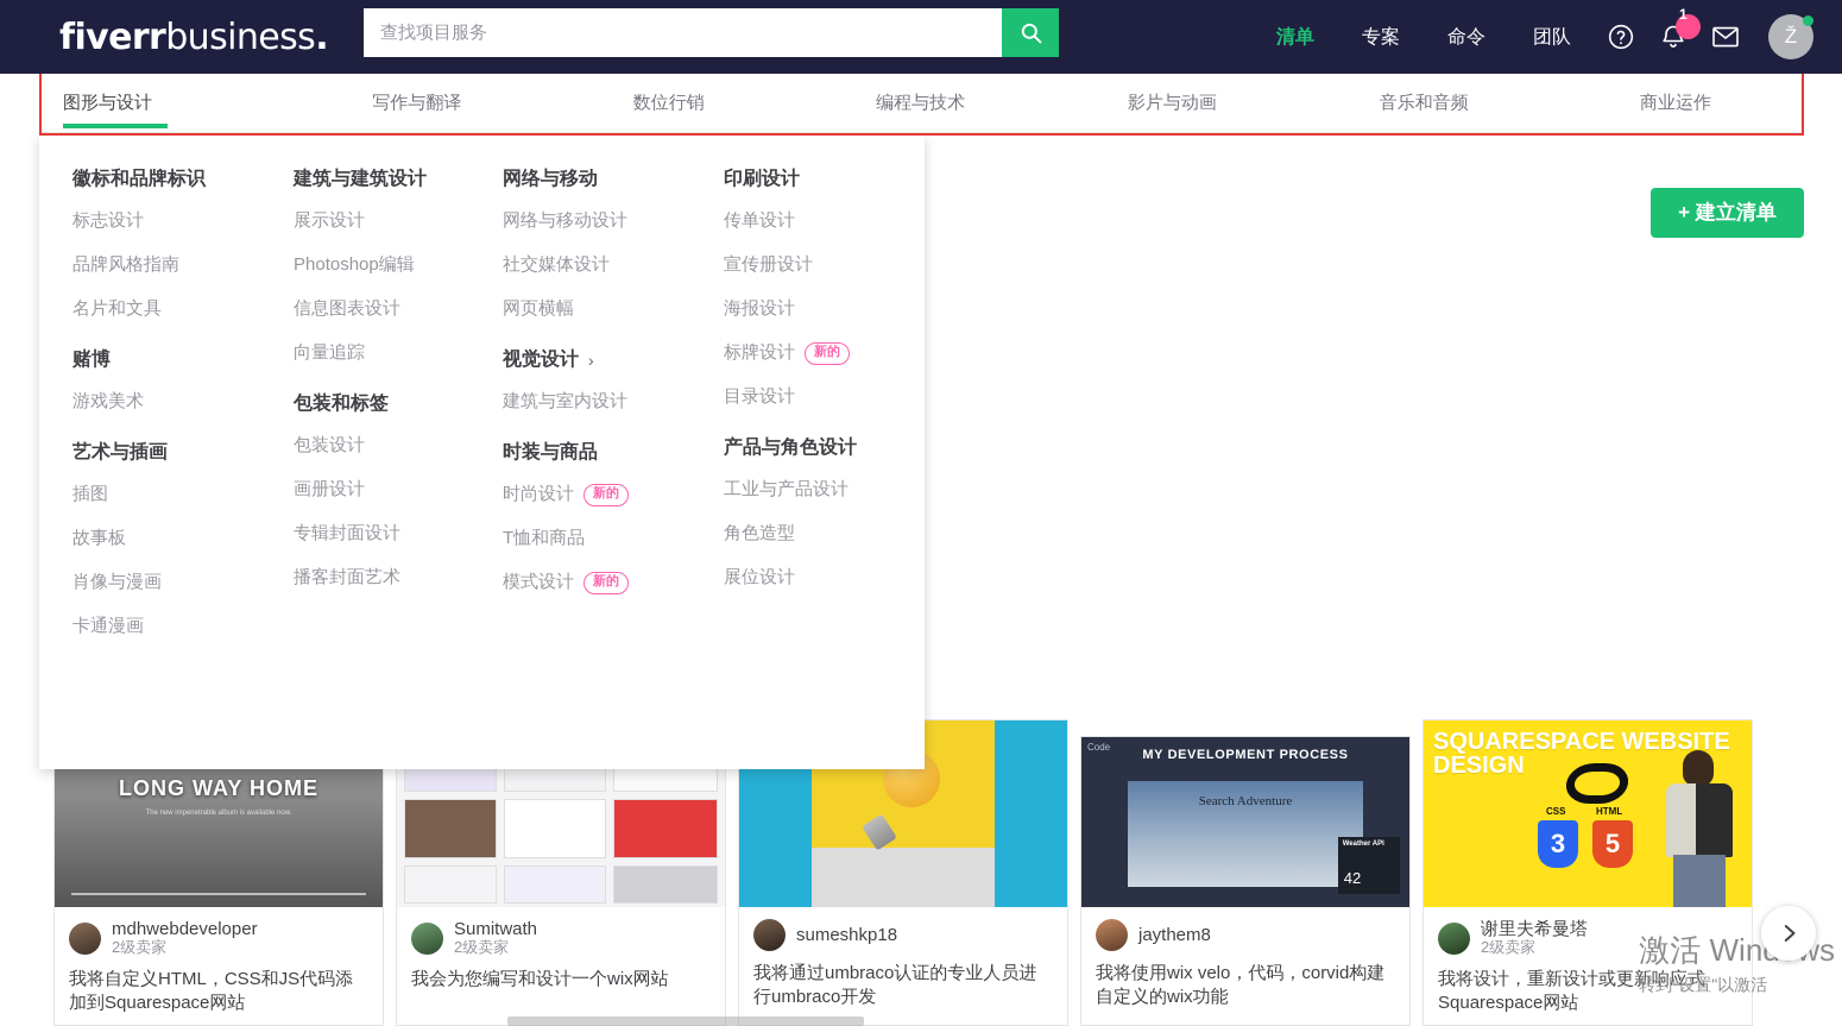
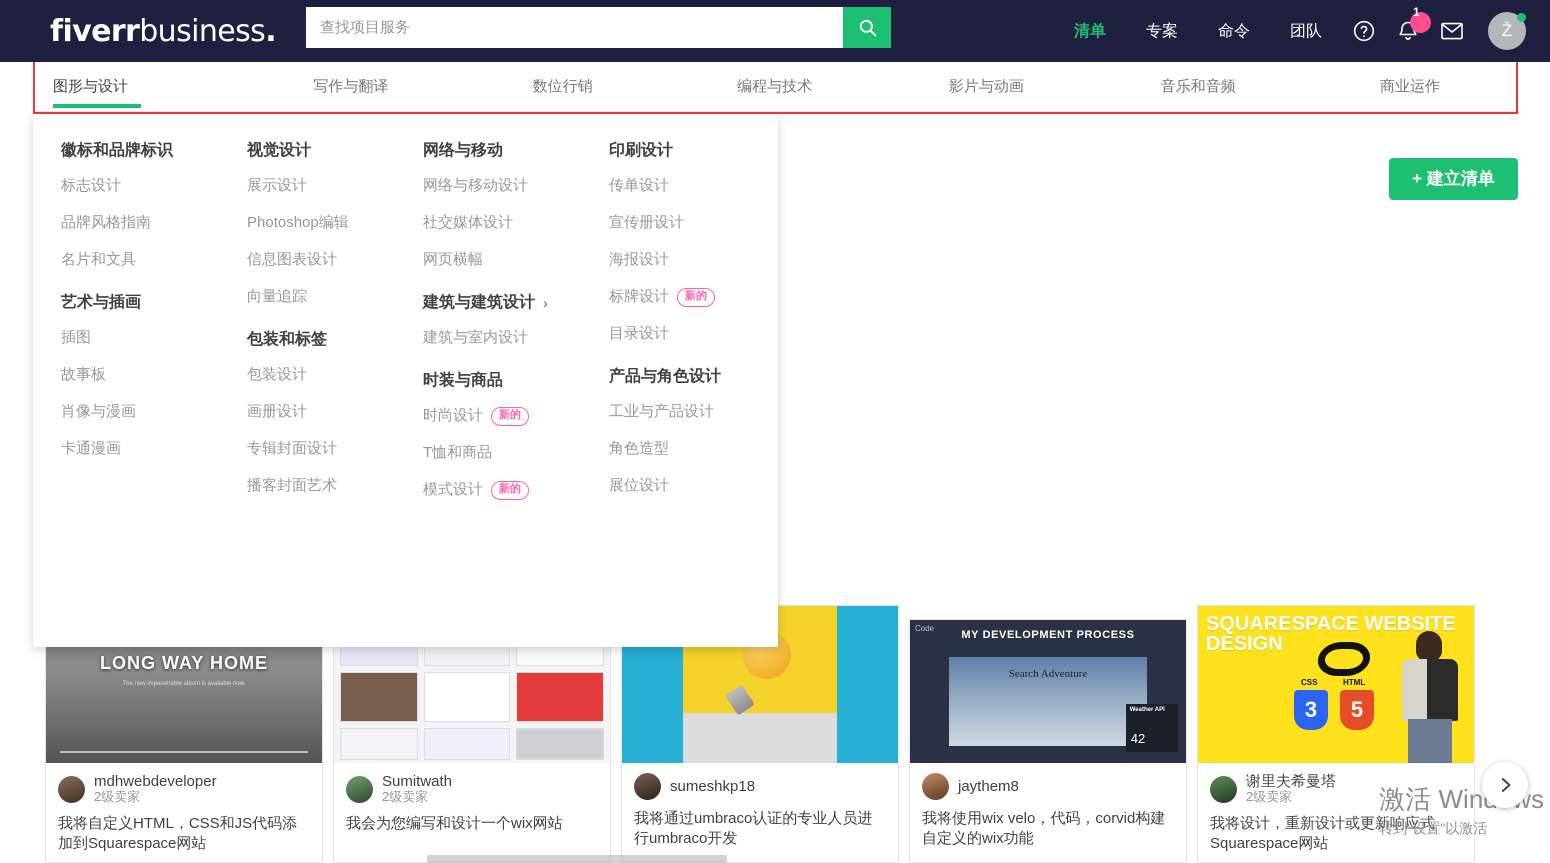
  fiverrbusiness.
  查找项目服务
  清单
  专案
  命令
  团队
  1
  Ž
  图形与设计
  写作与翻译
  数位行销
  编程与技术
  影片与动画
  音乐和音频
  商业运作
  徽标和品牌标识
  标志设计
  品牌风格指南
  名片和文具
- 赌博
- 游戏美术
  艺术与插画
  插图
  故事板
  肖像与漫画
  卡通漫画
- 建筑与建筑设计
+ 视觉设计
  展示设计
  Photoshop编辑
  信息图表设计
  向量追踪
  包装和标签
  包装设计
  画册设计
  专辑封面设计
  播客封面艺术
  网络与移动
  网络与移动设计
  社交媒体设计
  网页横幅
- 视觉设计
+ 建筑与建筑设计
  ›
  建筑与室内设计
  时装与商品
  时尚设计
  新的
  T恤和商品
  模式设计
  新的
  印刷设计
  传单设计
  宣传册设计
  海报设计
  标牌设计
  新的
  目录设计
  产品与角色设计
  工业与产品设计
  角色造型
  展位设计
  + 建立清单
  LONG WAY HOME
  mdhwebdeveloper
  2级卖家
  我将自定义HTML，CSS和JS代码添加到Squarespace网站
  Sumitwath
  2级卖家
  我会为您编写和设计一个wix网站
  sumeshkp18
  我将通过umbraco认证的专业人员进行umbraco开发
  Code
  MY DEVELOPMENT PROCESS
  Search Adventure
  42
  jaythem8
  我将使用wix velo，代码，corvid构建自定义的wix功能
  SQUARESPACE WEBSITE DESIGN
  CSS
  HTML
  3
  5
  谢里夫希曼塔
  2级卖家
  我将设计，重新设计或更新响应式Squarespace网站
  转到"设置"以激活
